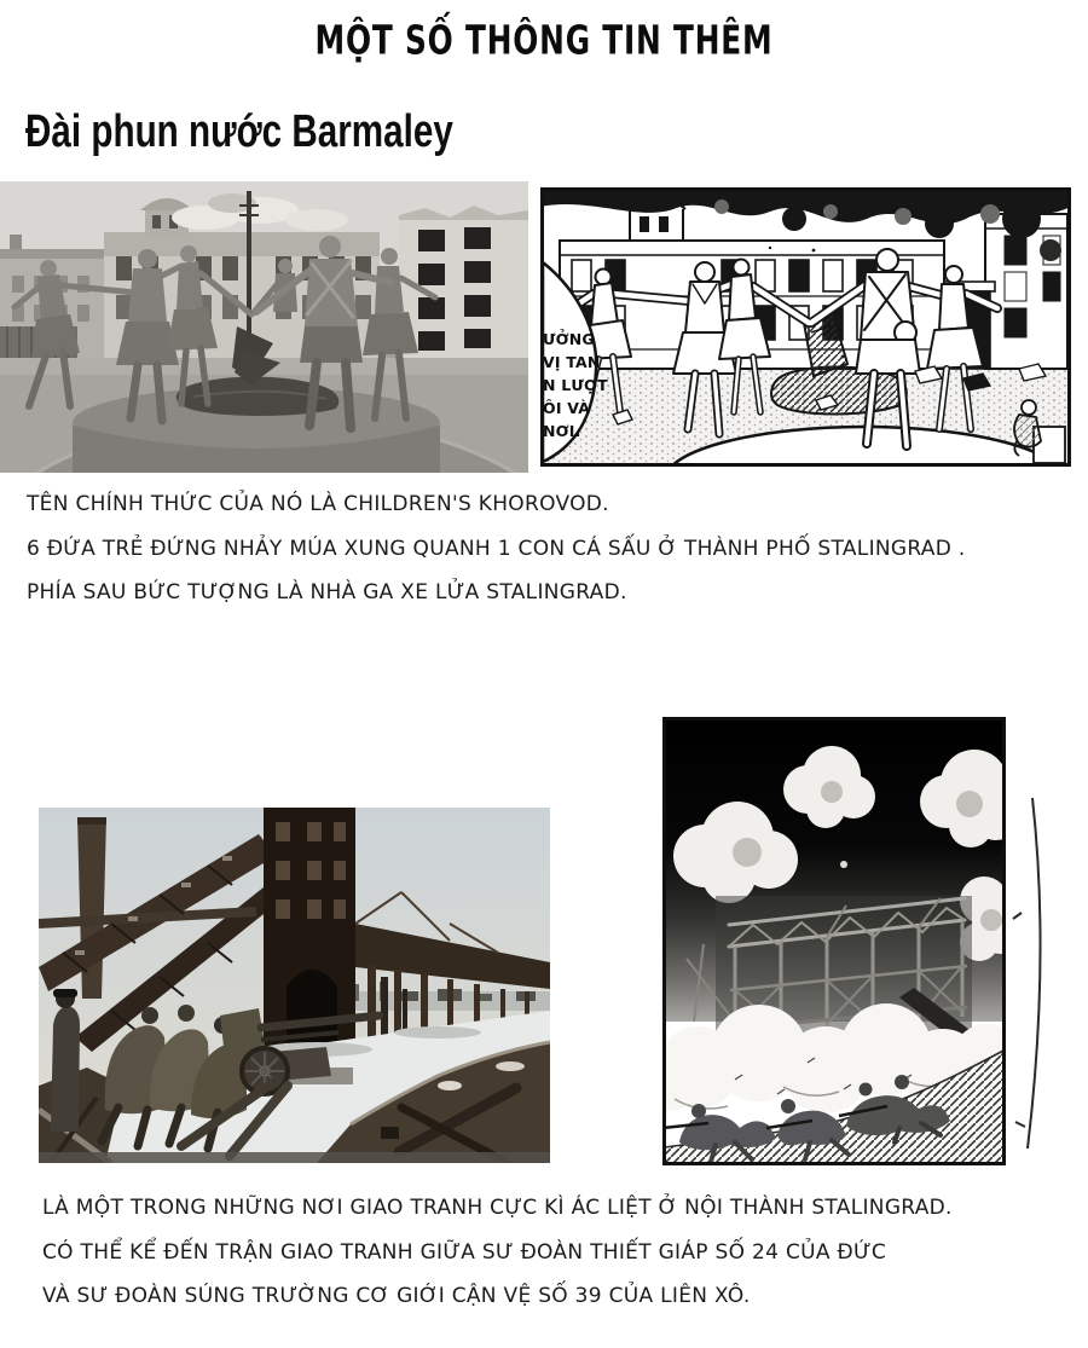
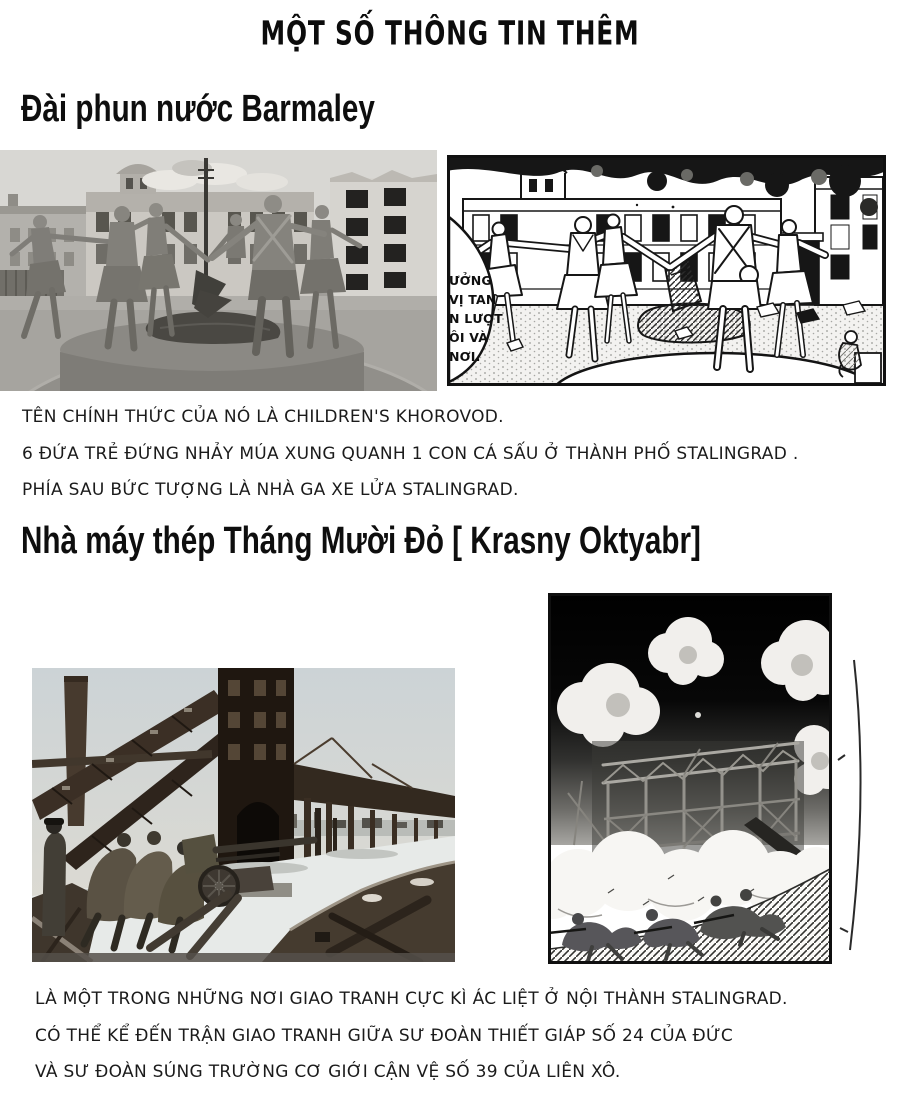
  MỘT SỐ THÔNG TIN THÊM
  Đài phun nước Barmaley
  ƯỞNG
  VỊ TAN
  N LƯỢT
  ÔI VÀ
  NƠI.
  TÊN CHÍNH THỨC CỦA NÓ LÀ CHILDREN'S KHOROVOD.
  6 ĐỨA TRẺ ĐỨNG NHẢY MÚA XUNG QUANH 1 CON CÁ SẤU Ở THÀNH PHỐ STALINGRAD .
  PHÍA SAU BỨC TƯỢNG LÀ NHÀ GA XE LỬA STALINGRAD.
+ Nhà máy thép Tháng Mười Đỏ [ Krasny Oktyabr]
  LÀ MỘT TRONG NHỮNG NƠI GIAO TRANH CỰC KÌ ÁC LIỆT Ở NỘI THÀNH STALINGRAD.
  CÓ THỂ KỂ ĐẾN TRẬN GIAO TRANH GIỮA SƯ ĐOÀN THIẾT GIÁP SỐ 24 CỦA ĐỨC
  VÀ SƯ ĐOÀN SÚNG TRƯỜNG CƠ GIỚI CẬN VỆ SỐ 39 CỦA LIÊN XÔ.
